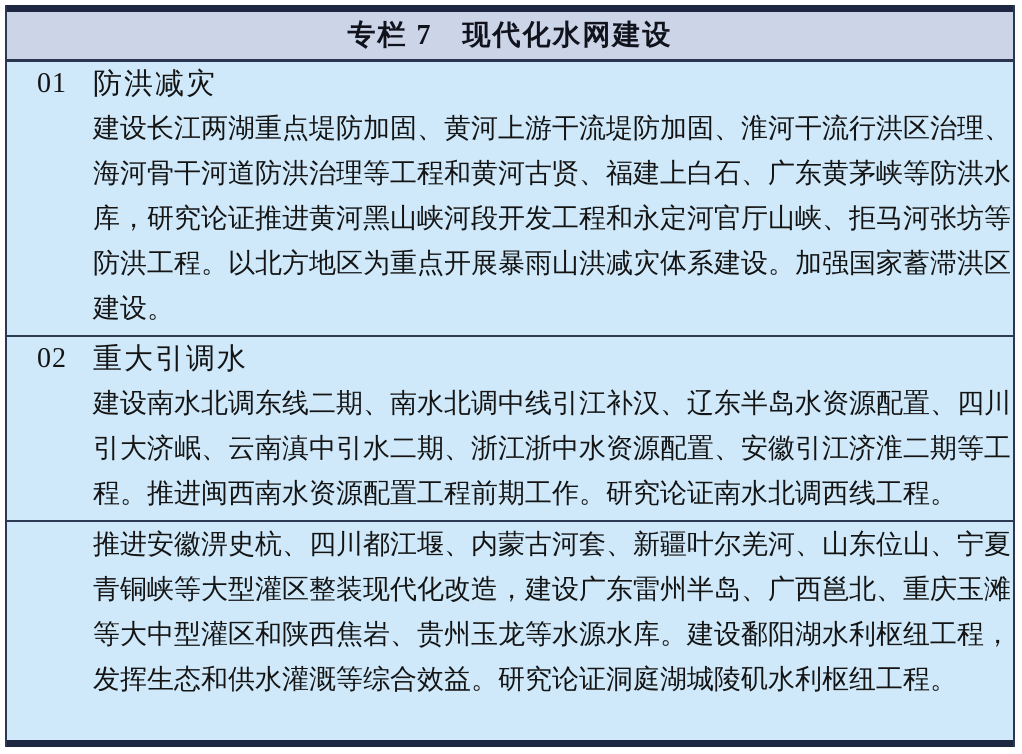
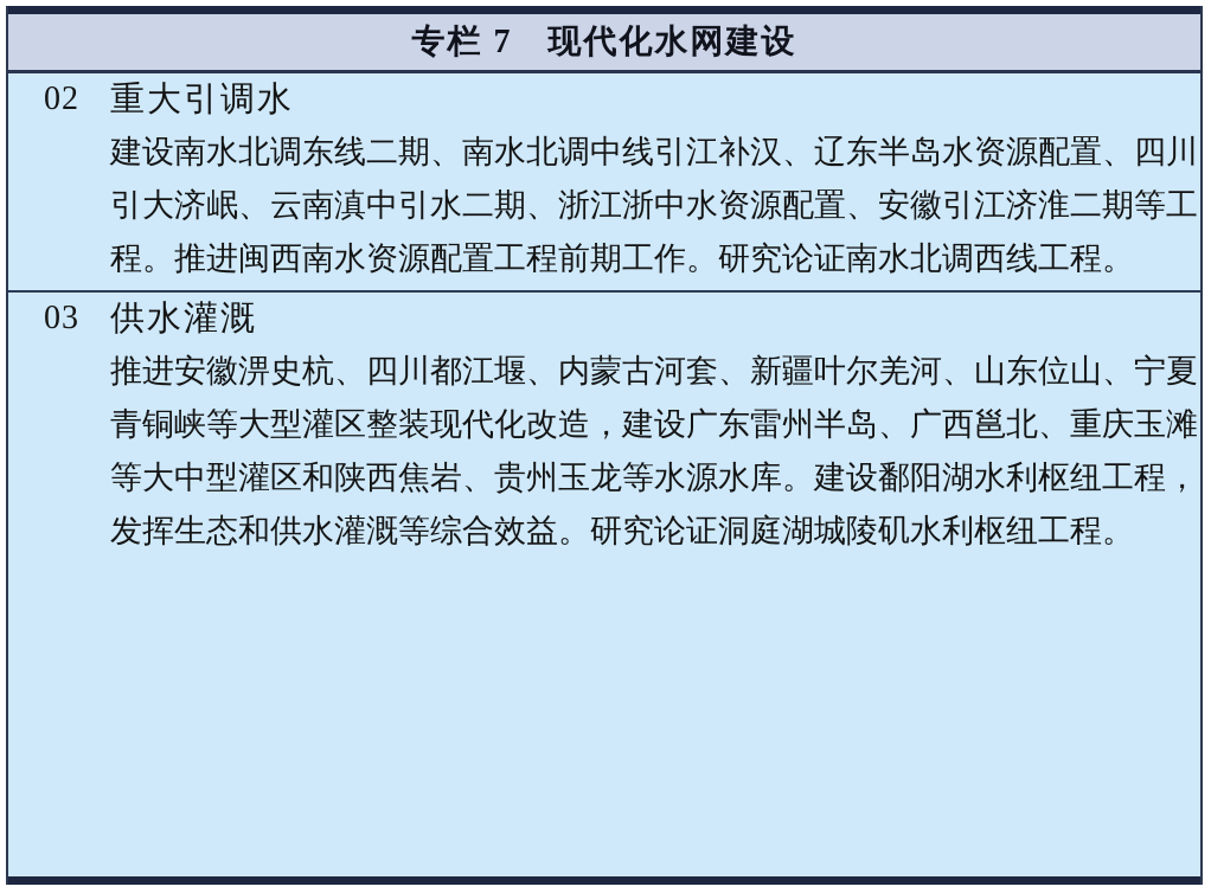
  专栏 7 现代化水网建设
- 01
- 防洪减灾
- 建设长江两湖重点堤防加固、黄河上游干流堤防加固、淮河干流行洪区治理、海河骨干河道防洪治理等工程和黄河古贤、福建上白石、广东黄茅峡等防洪水库，研究论证推进黄河黑山峡河段开发工程和永定河官厅山峡、拒马河张坊等防洪工程。以北方地区为重点开展暴雨山洪减灾体系建设。加强国家蓄滞洪区建设。
  02
  重大引调水
  建设南水北调东线二期、南水北调中线引江补汉、辽东半岛水资源配置、四川引大济岷、云南滇中引水二期、浙江浙中水资源配置、安徽引江济淮二期等工程。推进闽西南水资源配置工程前期工作。研究论证南水北调西线工程。
+ 03
+ 供水灌溉
  推进安徽淠史杭、四川都江堰、内蒙古河套、新疆叶尔羌河、山东位山、宁夏青铜峡等大型灌区整装现代化改造，建设广东雷州半岛、广西邕北、重庆玉滩等大中型灌区和陕西焦岩、贵州玉龙等水源水库。建设鄱阳湖水利枢纽工程，发挥生态和供水灌溉等综合效益。研究论证洞庭湖城陵矶水利枢纽工程。
